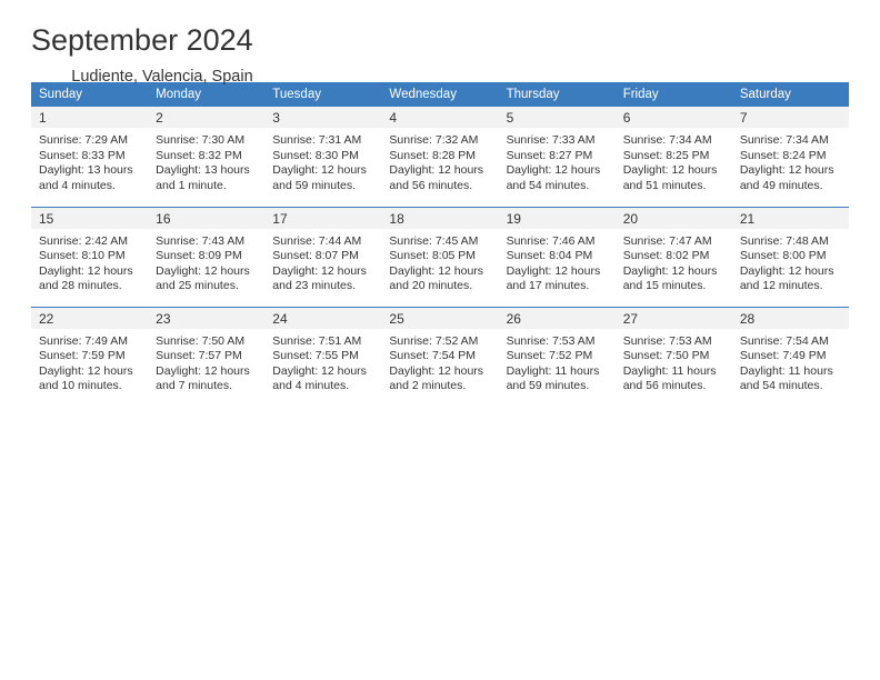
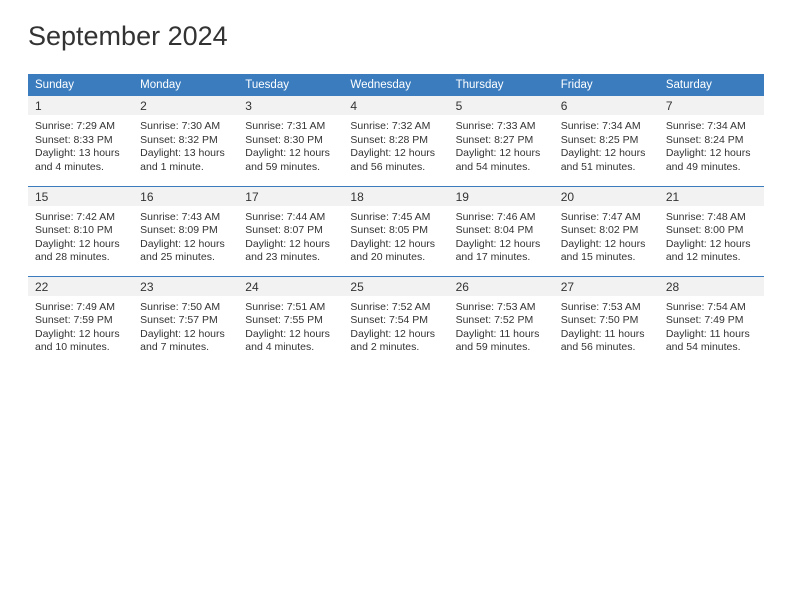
  September 2024
- Ludiente, Valencia, Spain
  Sunday	Monday	Tuesday	Wednesday	Thursday	Friday	Saturday
  1Sunrise: 7:29 AMSunset: 8:33 PMDaylight: 13 hoursand 4 minutes.	2Sunrise: 7:30 AMSunset: 8:32 PMDaylight: 13 hoursand 1 minute.	3Sunrise: 7:31 AMSunset: 8:30 PMDaylight: 12 hoursand 59 minutes.	4Sunrise: 7:32 AMSunset: 8:28 PMDaylight: 12 hoursand 56 minutes.	5Sunrise: 7:33 AMSunset: 8:27 PMDaylight: 12 hoursand 54 minutes.	6Sunrise: 7:34 AMSunset: 8:25 PMDaylight: 12 hoursand 51 minutes.	7Sunrise: 7:34 AMSunset: 8:24 PMDaylight: 12 hoursand 49 minutes.
- 15Sunrise: 2:42 AMSunset: 8:10 PMDaylight: 12 hoursand 28 minutes.	16Sunrise: 7:43 AMSunset: 8:09 PMDaylight: 12 hoursand 25 minutes.	17Sunrise: 7:44 AMSunset: 8:07 PMDaylight: 12 hoursand 23 minutes.	18Sunrise: 7:45 AMSunset: 8:05 PMDaylight: 12 hoursand 20 minutes.	19Sunrise: 7:46 AMSunset: 8:04 PMDaylight: 12 hoursand 17 minutes.	20Sunrise: 7:47 AMSunset: 8:02 PMDaylight: 12 hoursand 15 minutes.	21Sunrise: 7:48 AMSunset: 8:00 PMDaylight: 12 hoursand 12 minutes.
+ 15Sunrise: 7:42 AMSunset: 8:10 PMDaylight: 12 hoursand 28 minutes.	16Sunrise: 7:43 AMSunset: 8:09 PMDaylight: 12 hoursand 25 minutes.	17Sunrise: 7:44 AMSunset: 8:07 PMDaylight: 12 hoursand 23 minutes.	18Sunrise: 7:45 AMSunset: 8:05 PMDaylight: 12 hoursand 20 minutes.	19Sunrise: 7:46 AMSunset: 8:04 PMDaylight: 12 hoursand 17 minutes.	20Sunrise: 7:47 AMSunset: 8:02 PMDaylight: 12 hoursand 15 minutes.	21Sunrise: 7:48 AMSunset: 8:00 PMDaylight: 12 hoursand 12 minutes.
  22Sunrise: 7:49 AMSunset: 7:59 PMDaylight: 12 hoursand 10 minutes.	23Sunrise: 7:50 AMSunset: 7:57 PMDaylight: 12 hoursand 7 minutes.	24Sunrise: 7:51 AMSunset: 7:55 PMDaylight: 12 hoursand 4 minutes.	25Sunrise: 7:52 AMSunset: 7:54 PMDaylight: 12 hoursand 2 minutes.	26Sunrise: 7:53 AMSunset: 7:52 PMDaylight: 11 hoursand 59 minutes.	27Sunrise: 7:53 AMSunset: 7:50 PMDaylight: 11 hoursand 56 minutes.	28Sunrise: 7:54 AMSunset: 7:49 PMDaylight: 11 hoursand 54 minutes.
